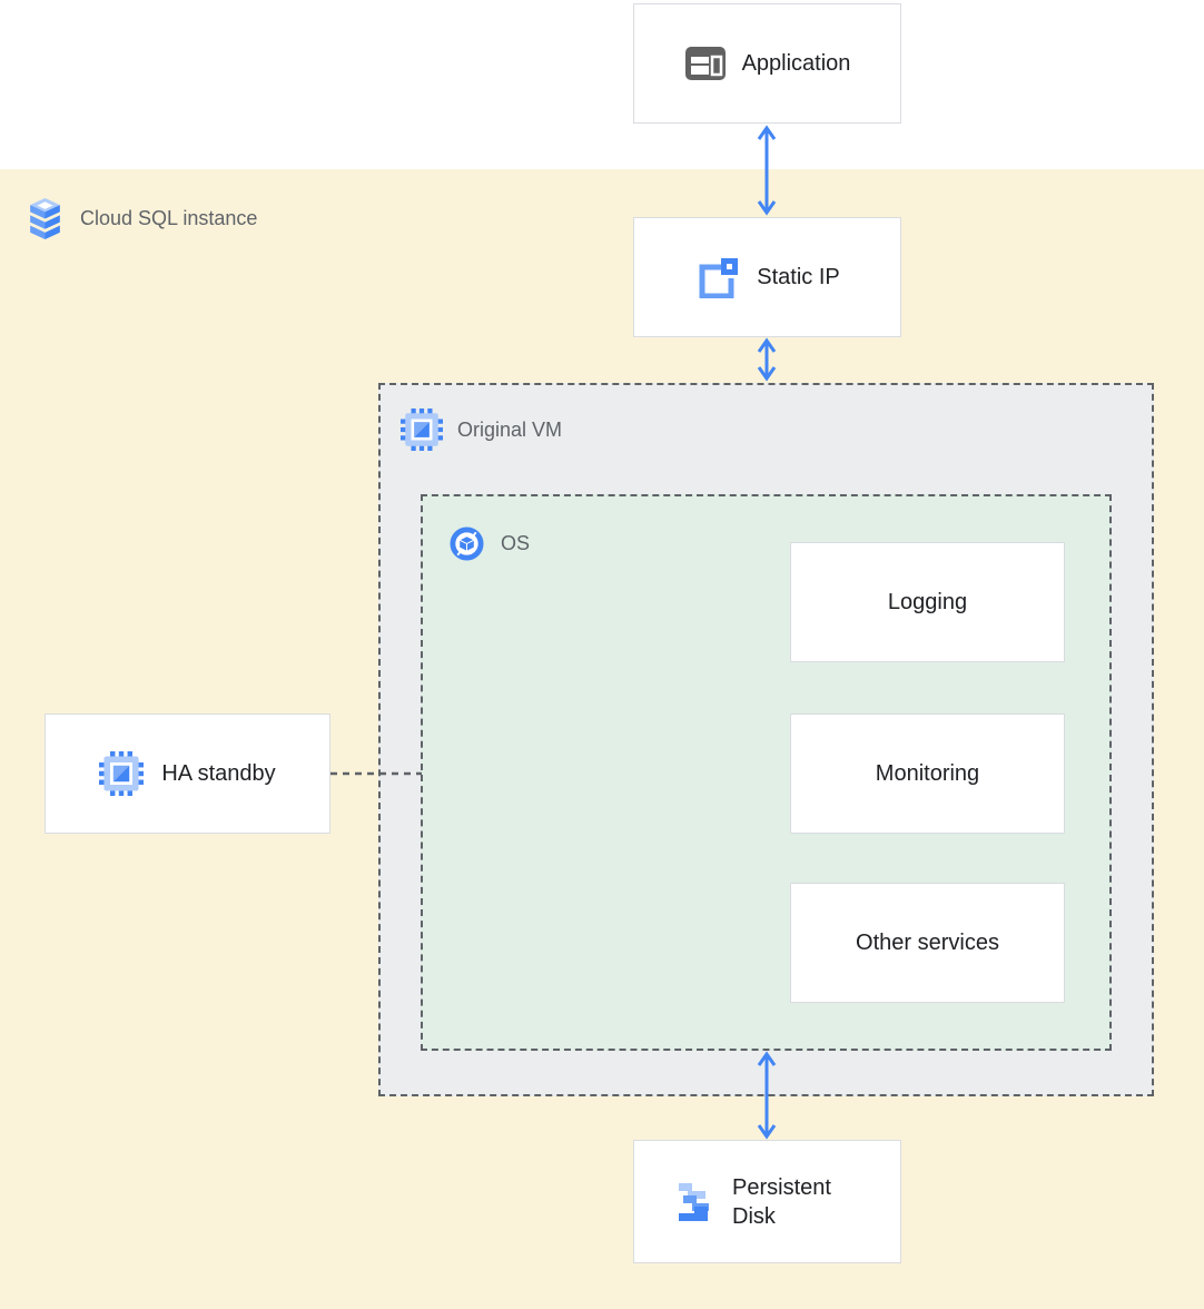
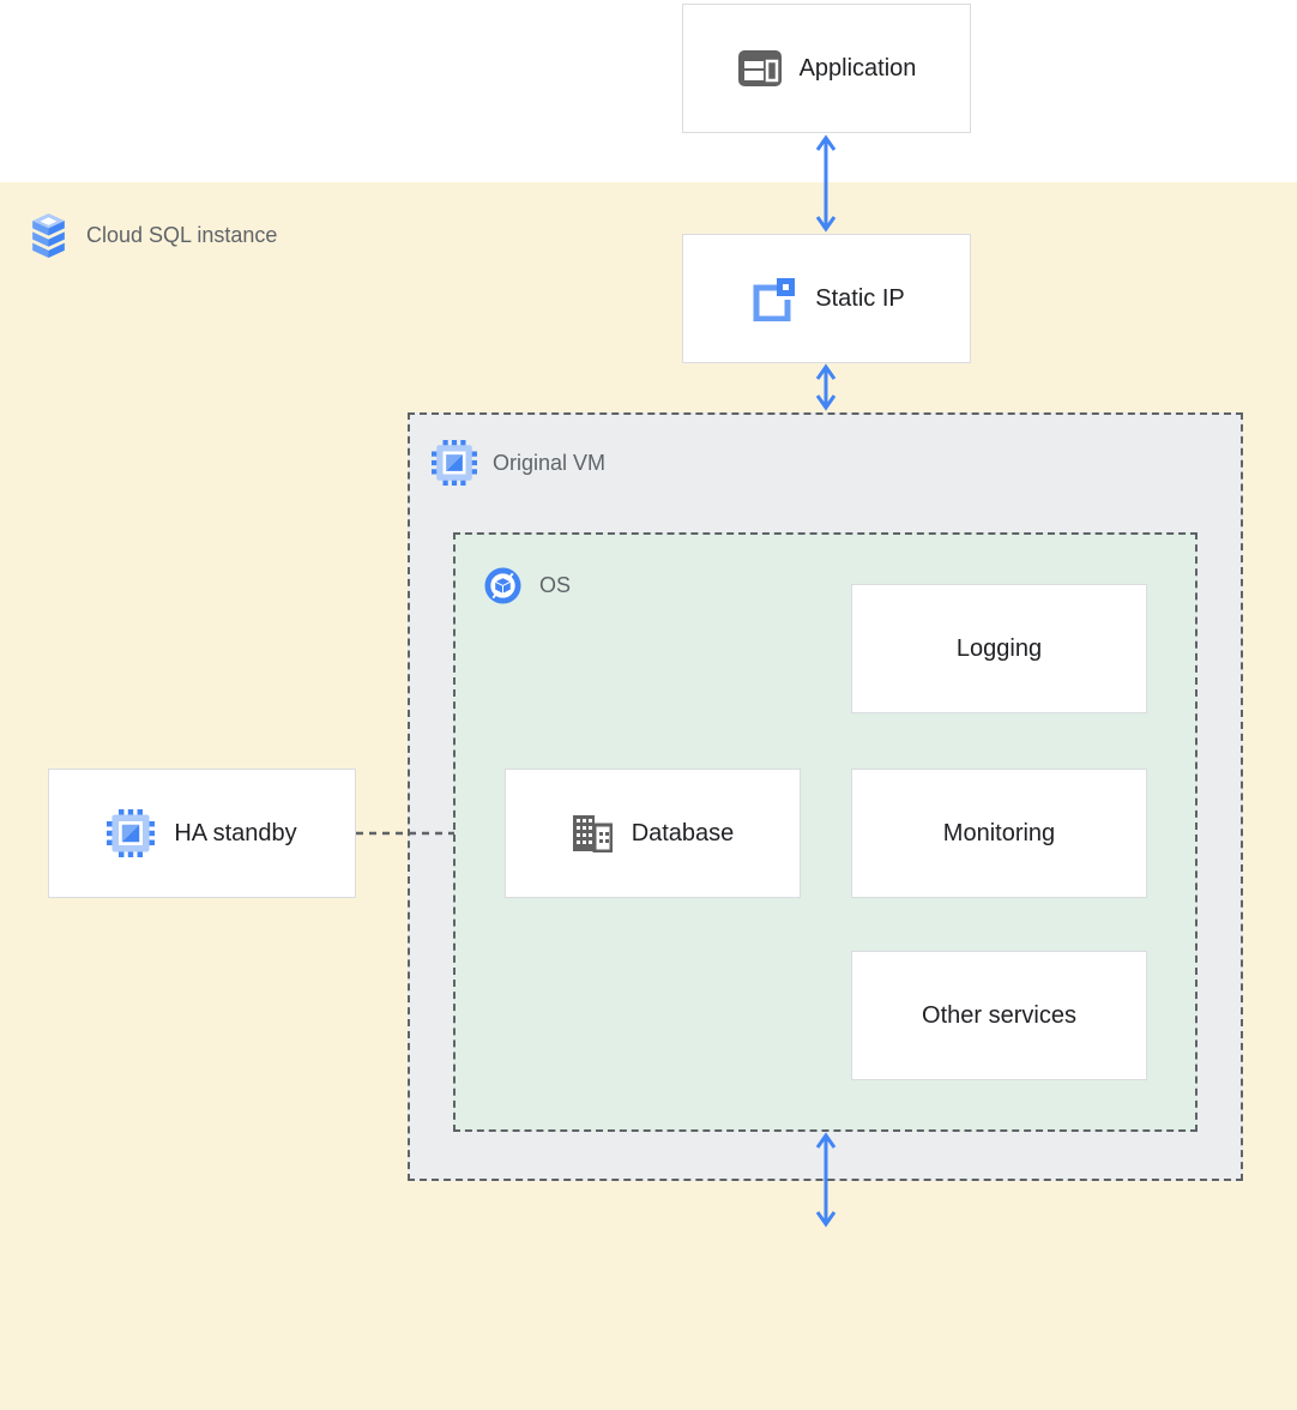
  Cloud SQL instance
  Application
  Static IP
  Original VM
  OS
  Logging
+ Database
  Monitoring
  Other services
  HA standby
- Persistent Disk
